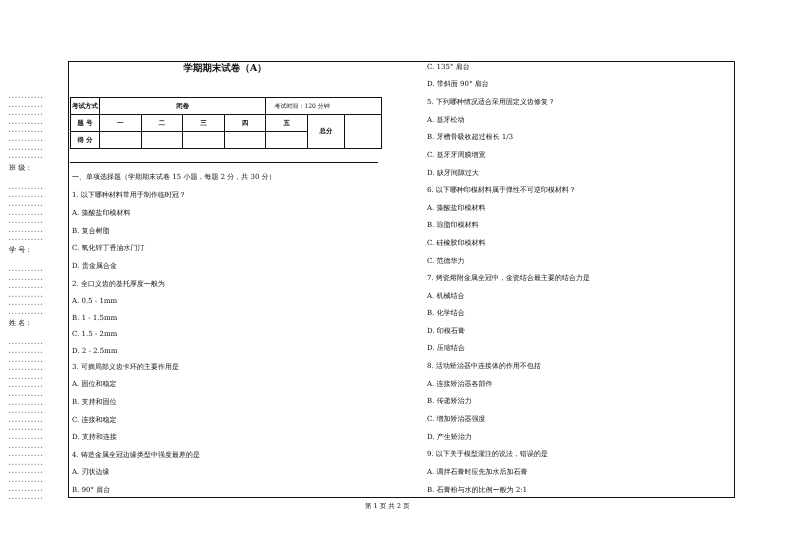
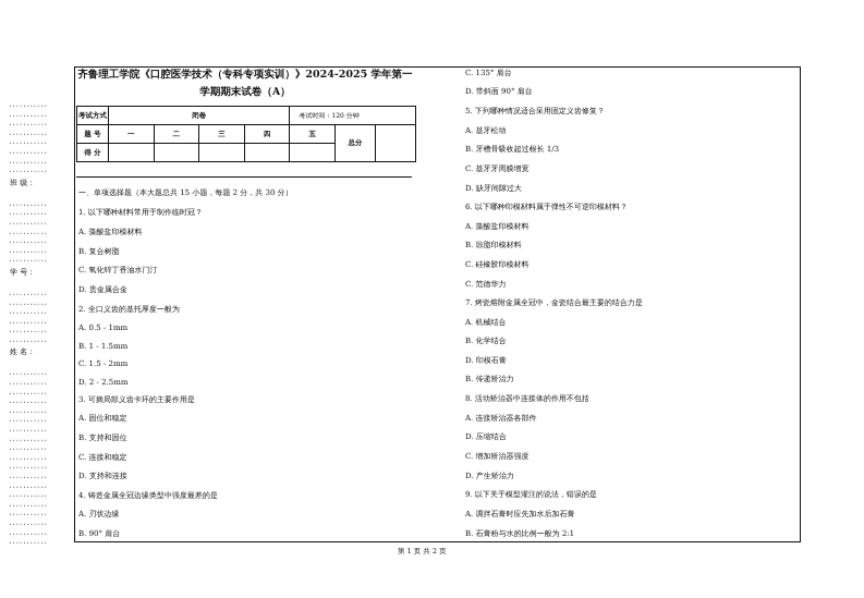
  班 级：
  学 号：
  姓 名：
+ 齐鲁理工学院《口腔医学技术（专科专项实训）》2024-2025 学年第一
  学期期末试卷（A）
  题 号	一	二	三	四	五	总分
  得 分
- 一、单项选择题（学期期末试卷 15 小题，每题 2 分，共 30 分）
+ 一、单项选择题（本大题总共 15 小题，每题 2 分，共 30 分）
  1. 以下哪种材料常用于制作临时冠？
  A. 藻酸盐印模材料
  B. 复合树脂
  C. 氧化锌丁香油水门汀
  D. 贵金属合金
  2. 全口义齿的基托厚度一般为
  A. 0.5 - 1mm
  B. 1 - 1.5mm
  C. 1.5 - 2mm
  D. 2 - 2.5mm
  3. 可摘局部义齿卡环的主要作用是
  A. 固位和稳定
  B. 支持和固位
  C. 连接和稳定
  D. 支持和连接
  4. 铸造金属全冠边缘类型中强度最差的是
  A. 刃状边缘
  B. 90° 肩台
  C. 135° 肩台
  D. 带斜面 90° 肩台
  5. 下列哪种情况适合采用固定义齿修复？
  A. 基牙松动
  B. 牙槽骨吸收超过根长 1/3
  C. 基牙牙周膜增宽
  D. 缺牙间隙过大
  6. 以下哪种印模材料属于弹性不可逆印模材料？
  A. 藻酸盐印模材料
  B. 琼脂印模材料
  C. 硅橡胶印模材料
  C. 范德华力
  7. 烤瓷熔附金属全冠中，金瓷结合最主要的结合力是
  A. 机械结合
  B. 化学结合
  D. 印模石膏
- D. 压缩结合
+ B. 传递矫治力
  8. 活动矫治器中连接体的作用不包括
  A. 连接矫治器各部件
- B. 传递矫治力
+ D. 压缩结合
  C. 增加矫治器强度
  D. 产生矫治力
  9. 以下关于模型灌注的说法，错误的是
  A. 调拌石膏时应先加水后加石膏
  B. 石膏粉与水的比例一般为 2:1
  第 1 页 共 2 页
